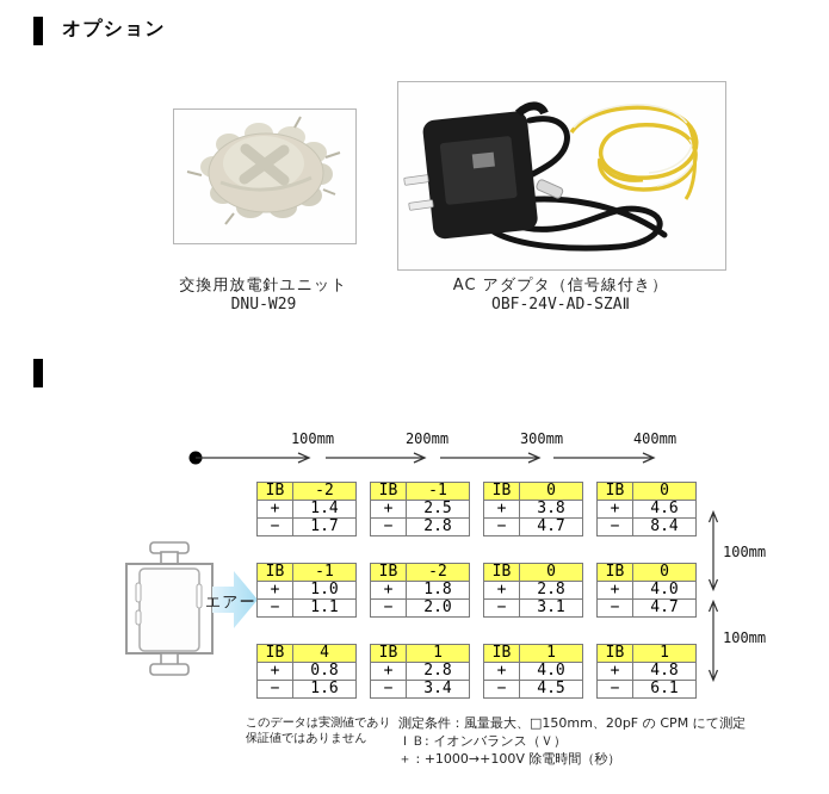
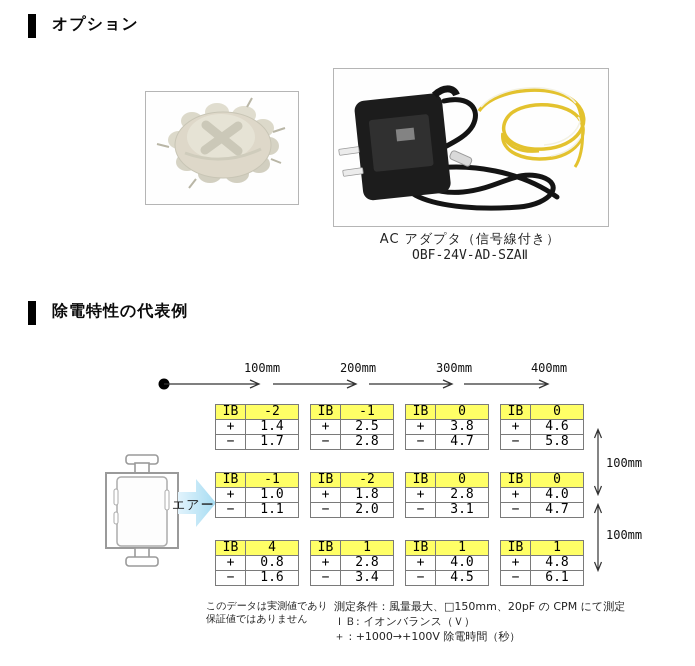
  オプション
- 交換用放電針ユニット
- DNU-W29
  AC アダプタ（信号線付き）
  OBF-24V-AD-SZAⅡ
+ 除電特性の代表例
  100mm
  200mm
  300mm
  400mm
  エアー
  100mm
  100mm
  IB	-2
  +	1.4
  −	1.7
  IB	-1
  +	2.5
  −	2.8
  IB	0
  +	3.8
  −	4.7
  IB	0
  +	4.6
- −	8.4
+ −	5.8
  IB	-1
  +	1.0
  −	1.1
  IB	-2
  +	1.8
  −	2.0
  IB	0
  +	2.8
  −	3.1
  IB	0
  +	4.0
  −	4.7
  IB	4
  +	0.8
  −	1.6
  IB	1
  +	2.8
  −	3.4
  IB	1
  +	4.0
  −	4.5
  IB	1
  +	4.8
  −	6.1
  このデータは実測値であり
  保証値ではありません
  測定条件：風量最大、□150mm、20pF の CPM にて測定
  ＩＢ: イオンバランス（Ｖ）
  ＋ : +1000→+100V 除電時間（秒）
